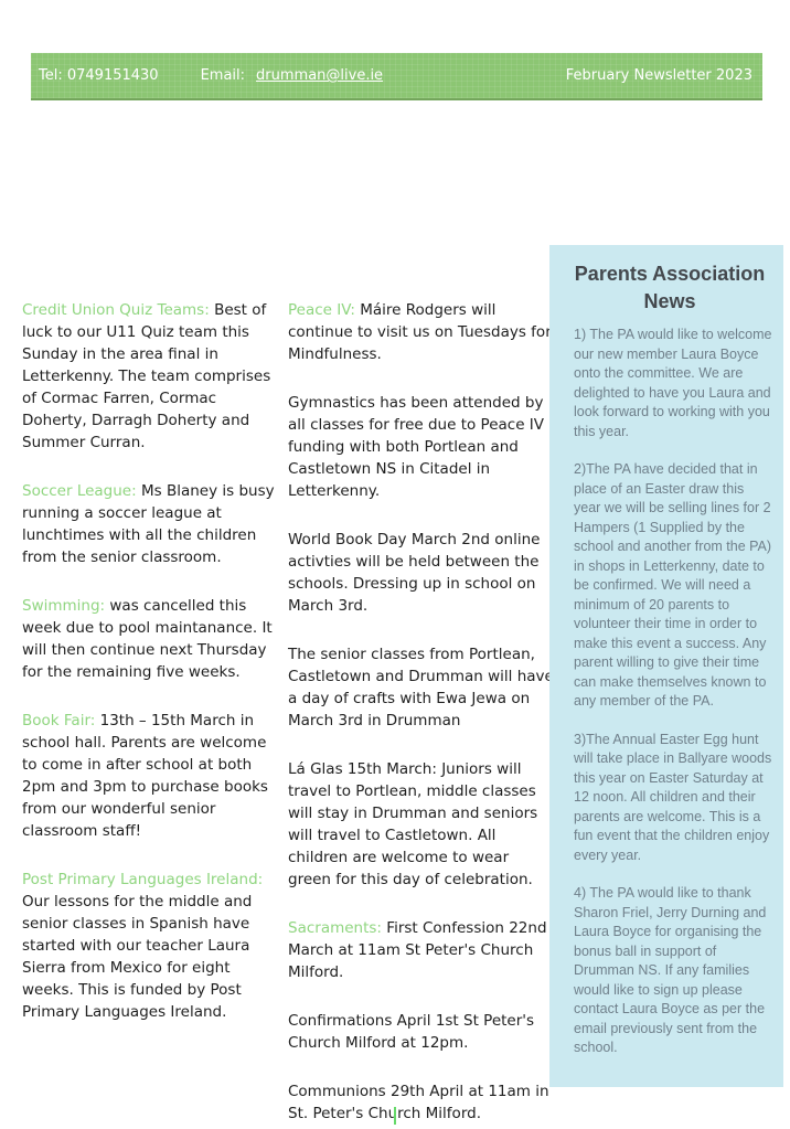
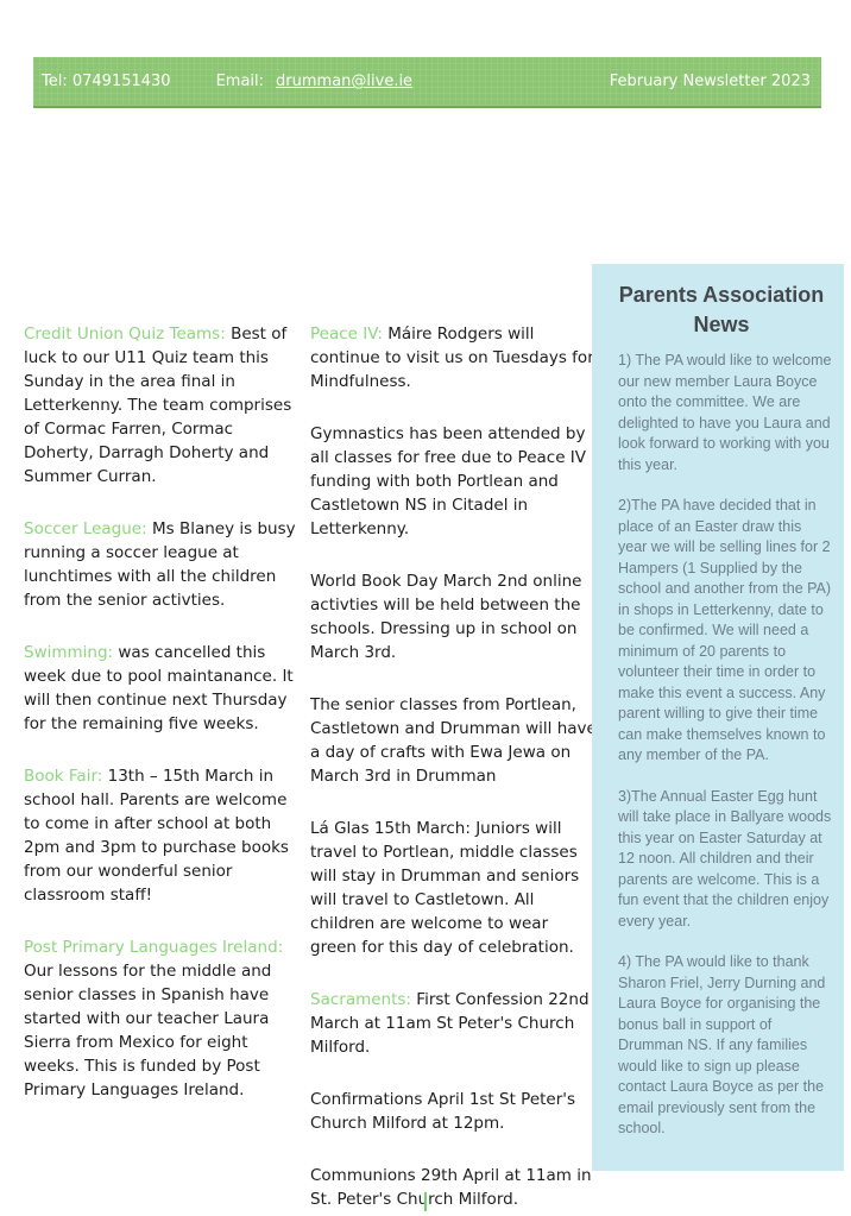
  Tel: 0749151430
  Email: drumman@live.ie
  February Newsletter 2023
  Credit Union Quiz Teams: Best of luck to our U11 Quiz team this Sunday in the area final in Letterkenny. The team comprises of Cormac Farren, Cormac Doherty, Darragh Doherty and Summer Curran.
- Soccer League: Ms Blaney is busy running a soccer league at lunchtimes with all the children from the senior classroom.
+ Soccer League: Ms Blaney is busy running a soccer league at lunchtimes with all the children from the senior activties.
  Swimming: was cancelled this week due to pool maintanance. It will then continue next Thursday for the remaining five weeks.
  Book Fair: 13th – 15th March in school hall. Parents are welcome to come in after school at both 2pm and 3pm to purchase books from our wonderful senior classroom staff!
  Post Primary Languages Ireland: Our lessons for the middle and senior classes in Spanish have started with our teacher Laura Sierra from Mexico for eight weeks. This is funded by Post Primary Languages Ireland.
  Peace IV: Máire Rodgers will continue to visit us on Tuesdays for Mindfulness.
  Gymnastics has been attended by all classes for free due to Peace IV funding with both Portlean and Castletown NS in Citadel in Letterkenny.
  World Book Day March 2nd online activties will be held between the schools. Dressing up in school on March 3rd.
  The senior classes from Portlean, Castletown and Drumman will hav a day of crafts with Ewa Jewa on March 3rd in Drumman
  Lá Glas 15th March: Juniors will travel to Portlean, middle classes will stay in Drumman and seniors will travel to Castletown. All children are welcome to wear green for this day of celebration.
  Sacraments: First Confession 22nd March at 11am St Peter's Church Milford.
  Confirmations April 1st St Peter's Church Milford at 12pm.
  Communions 29th April at 11am in St. Peter's Church Milford.
  Parents Association News
  1) The PA would like to welcome our new member Laura Boyce onto the committee. We are delighted to have you Laura and look forward to working with you this year.
  2)The PA have decided that in place of an Easter draw this year we will be selling lines for 2 Hampers (1 Supplied by the school and another from the PA) in shops in Letterkenny, date to be confirmed. We will need a minimum of 20 parents to volunteer their time in order to make this event a success. Any parent willing to give their time can make themselves known to any member of the PA.
  3)The Annual Easter Egg hunt will take place in Ballyare woods this year on Easter Saturday at 12 noon. All children and their parents are welcome. This is a fun event that the children enjoy every year.
  4) The PA would like to thank Sharon Friel, Jerry Durning and Laura Boyce for organising the bonus ball in support of Drumman NS. If any families would like to sign up please contact Laura Boyce as per the email previously sent from the school.
